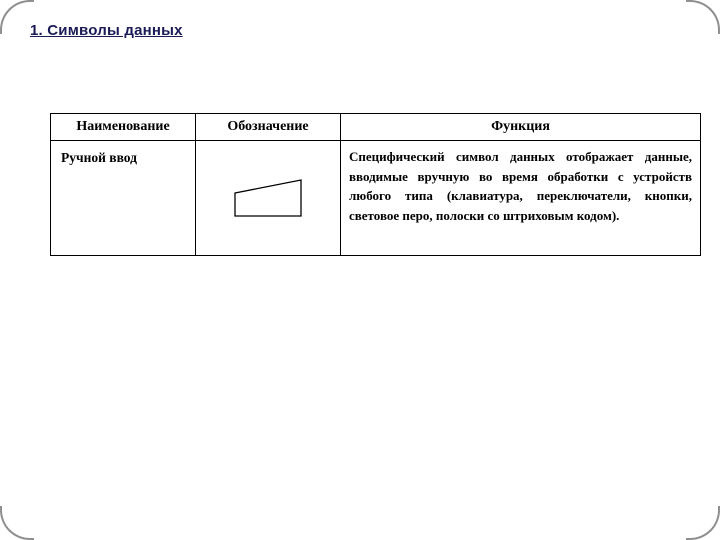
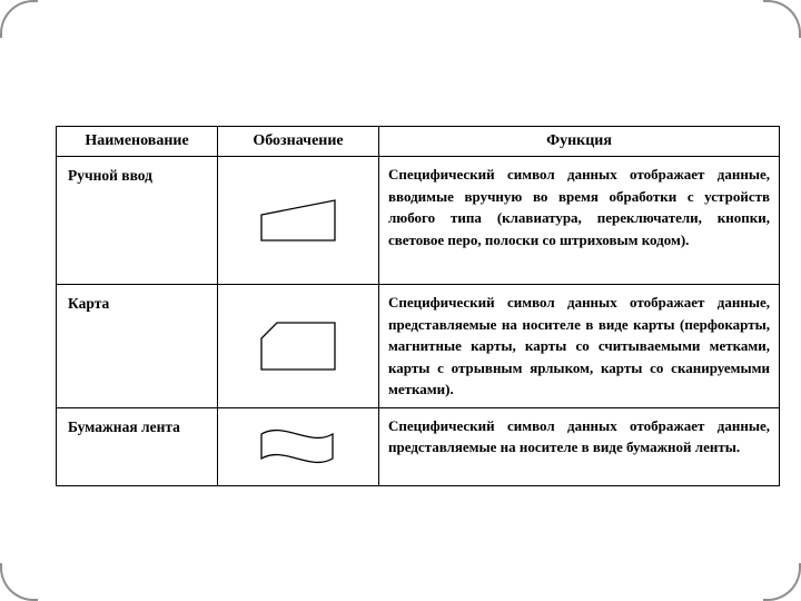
- 1. Символы данных
  Наименование	Обозначение	Функция
  Ручной ввод		Специфический символ данных отображает данные, вводимые вручную во время обработки с устройств любого типа (клавиатура, переключатели, кнопки, световое перо, полоски со штриховым кодом).
+ Карта		Специфический символ данных отображает данные, представляемые на носителе в виде карты (перфокарты, магнитные карты, карты со считываемыми метками, карты с отрывным ярлыком, карты со сканируемыми метками).
+ Бумажная лента		Специфический символ данных отображает данные, представляемые на носителе в виде бумажной ленты.
